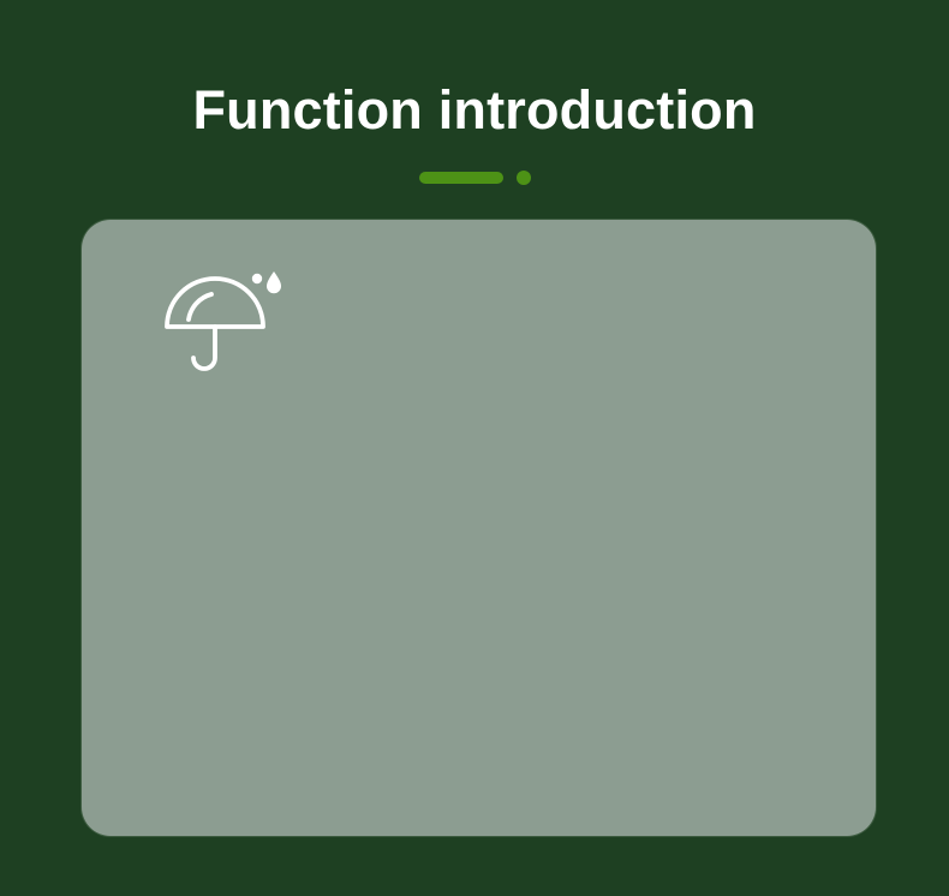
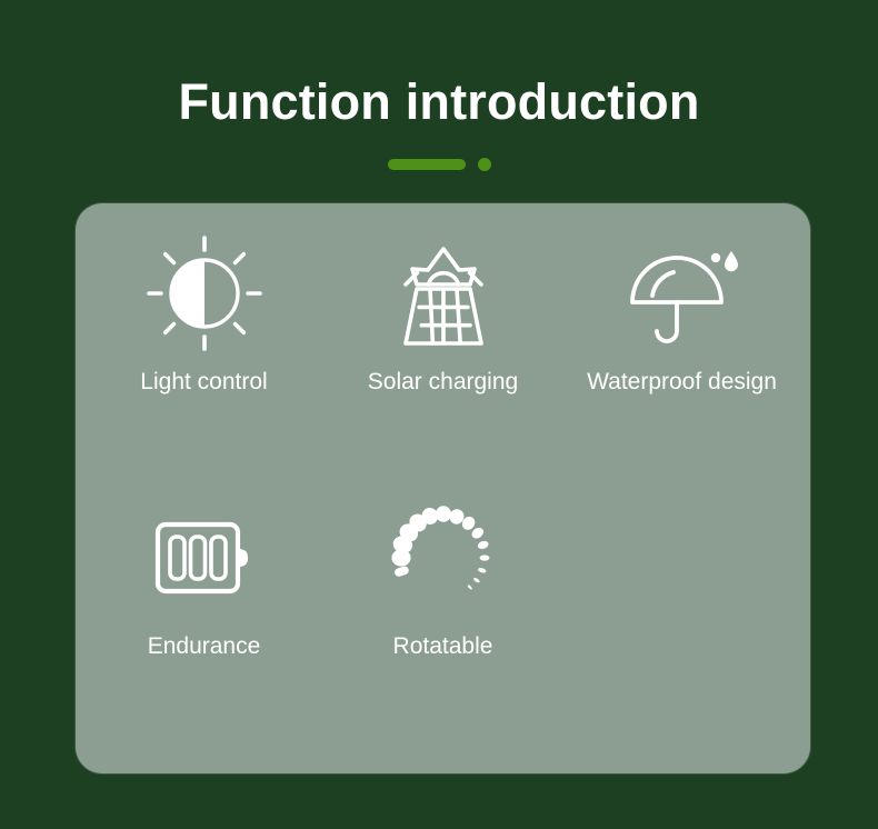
  Function introduction
+ Light control
+ Solar charging
+ Waterproof design
+ Endurance
+ Rotatable
